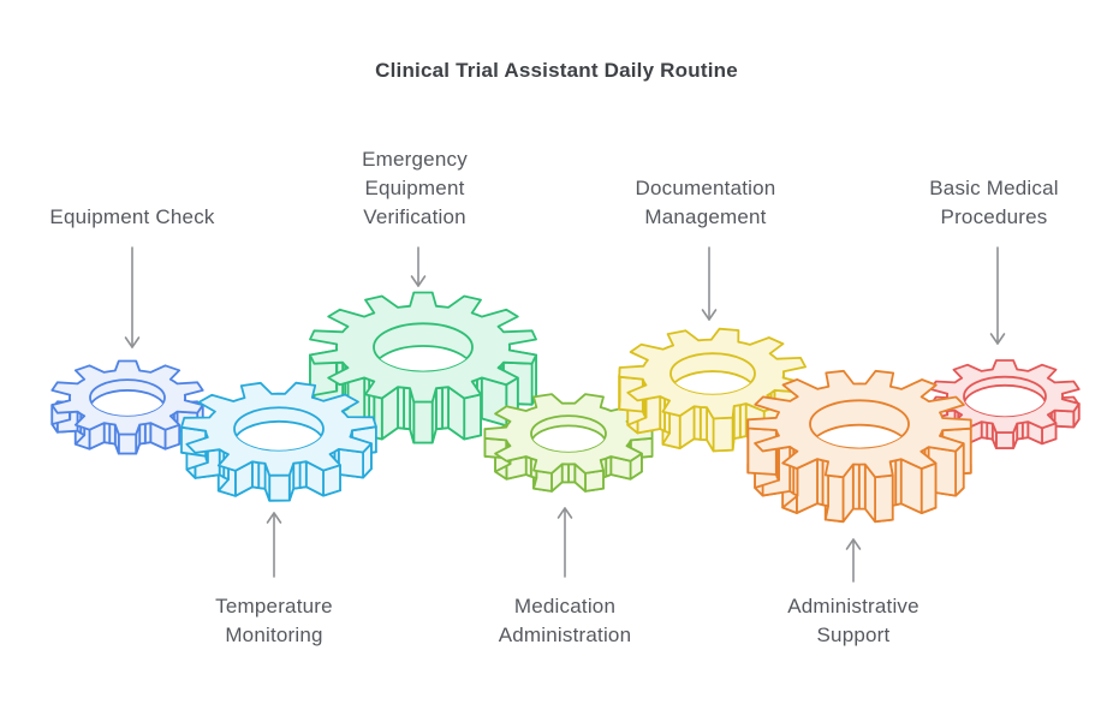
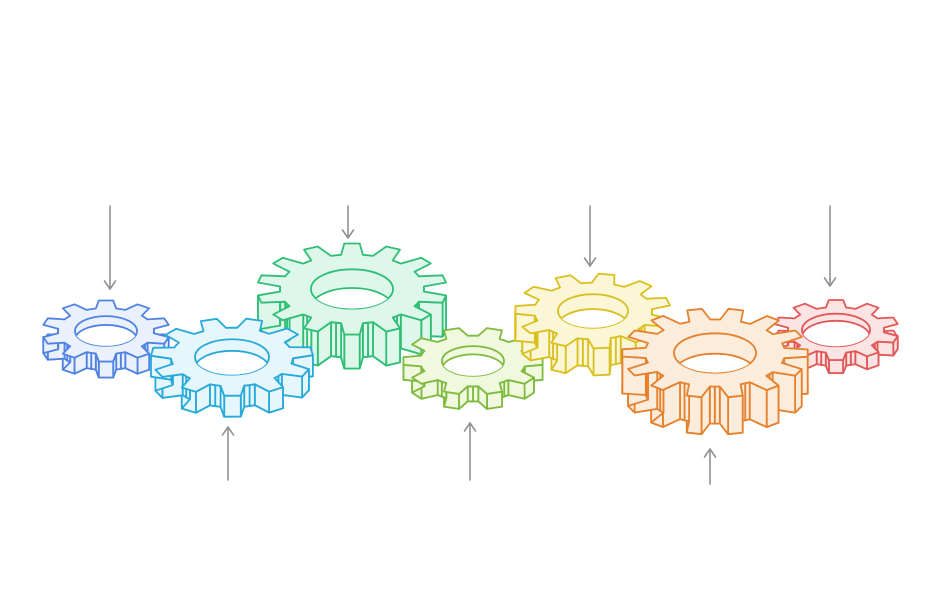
- Clinical Trial Assistant Daily Routine
- Equipment Check
- Temperature Monitoring
- Emergency Equipment Verification
- Medication Administration
- Documentation Management
- Administrative Support
- Basic Medical Procedures
